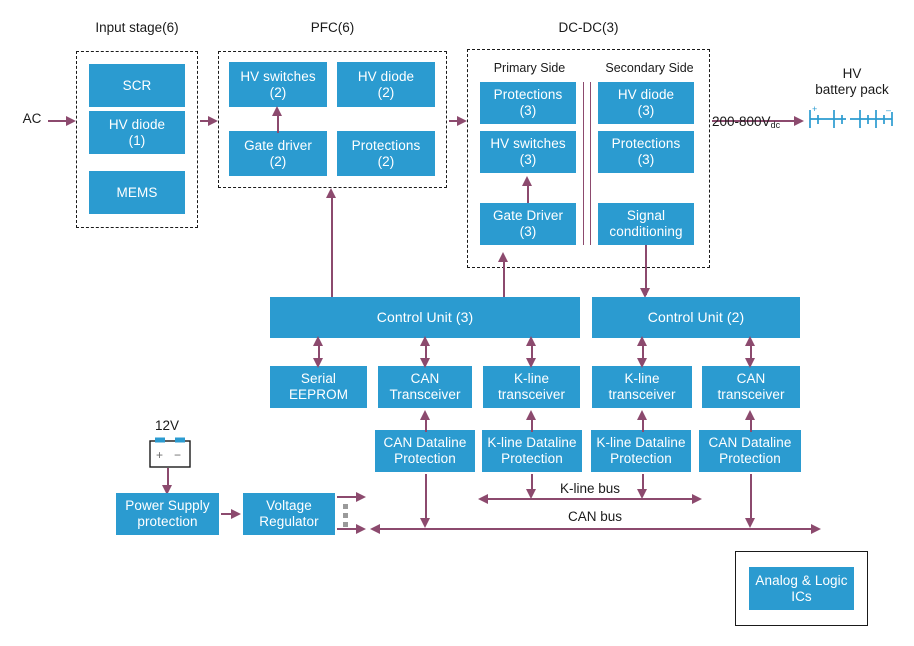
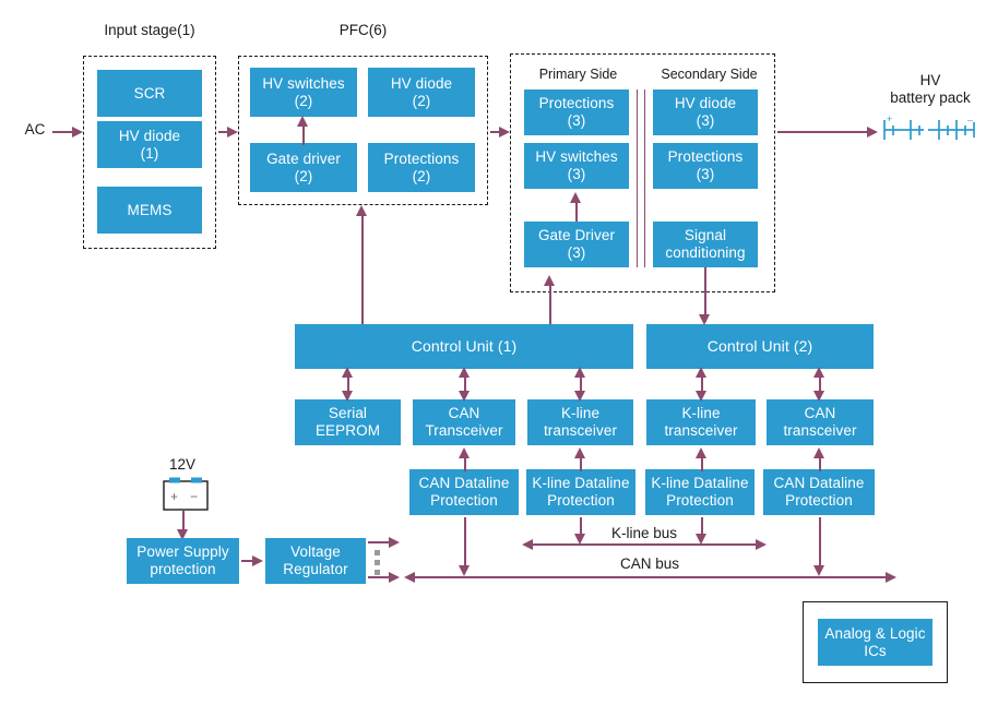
- Input stage(6)
+ Input stage(1)
  PFC(6)
- DC-DC(3)
  SCR
  HV diode
  (1)
  MEMS
  AC
  HV switches
  (2)
  HV diode
  (2)
  Gate driver
  (2)
  Protections
  (2)
  Primary Side
  Secondary Side
  Protections
  (3)
  HV switches
  (3)
  Gate Driver
  (3)
  HV diode
  (3)
  Protections
  (3)
  Signal
  conditioning
- 200-800Vdc
  HV
  battery pack
  +
  –
- Control Unit (3)
+ Control Unit (1)
  Control Unit (2)
  Serial
  EEPROM
  CAN
  Transceiver
  K-line
  transceiver
  K-line
  transceiver
  CAN
  transceiver
  CAN Dataline
  Protection
  K-line Dataline
  Protection
  K-line Dataline
  Protection
  CAN Dataline
  Protection
  K-line bus
  CAN bus
  12V
  +
  −
  Power Supply
  protection
  Voltage
  Regulator
  Analog & Logic
  ICs
